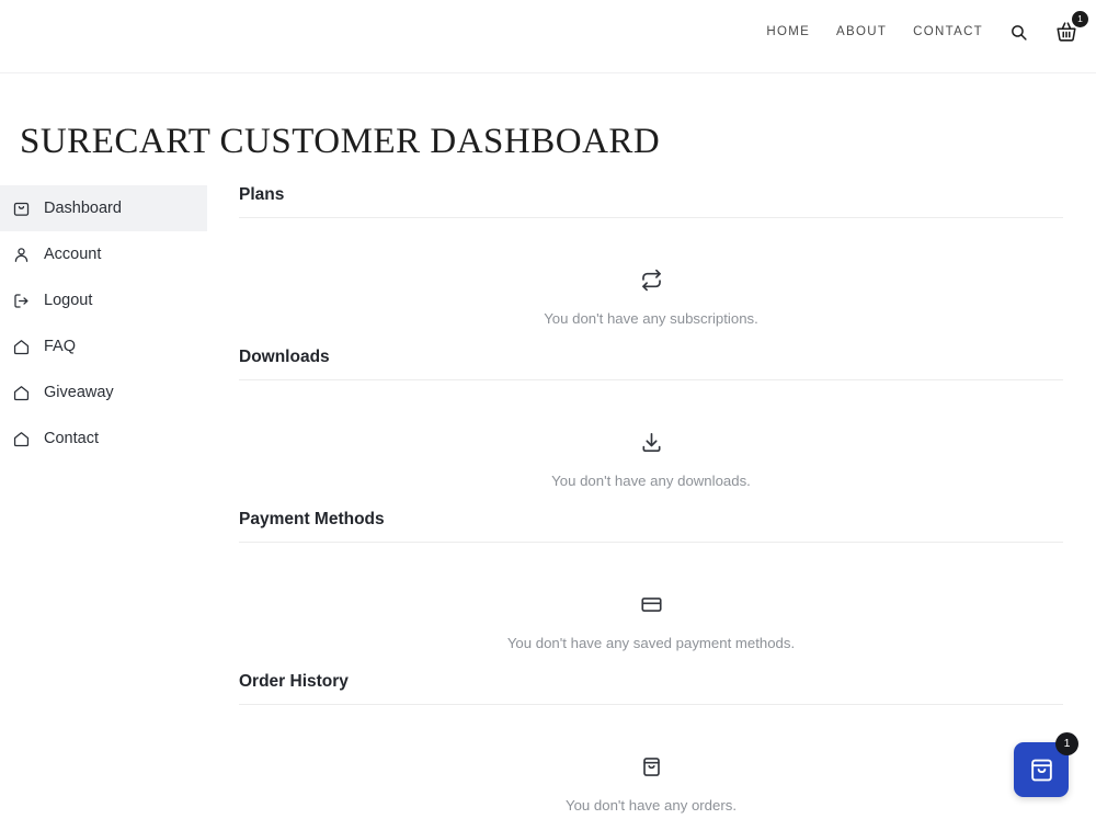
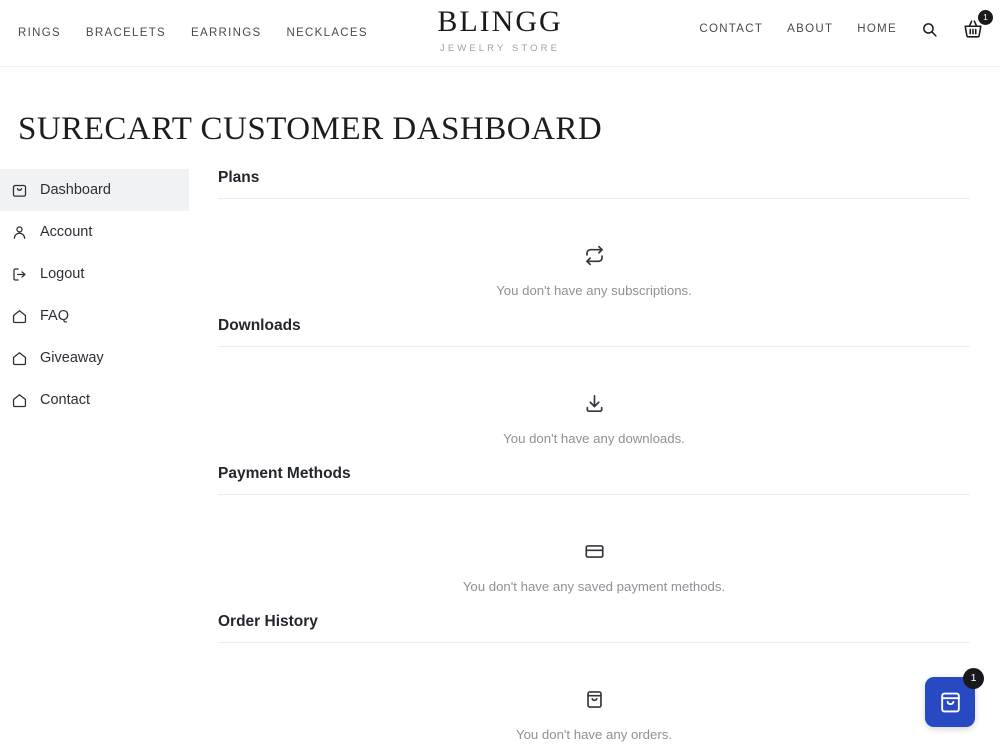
+ RINGS
+ BRACELETS
+ EARRINGS
+ NECKLACES
+ BLINGG
+ JEWELRY STORE
- HOME
+ CONTACT
  ABOUT
- CONTACT
+ HOME
  1
  SURECART CUSTOMER DASHBOARD
  Dashboard
  Account
  Logout
  FAQ
  Giveaway
  Contact
  Plans
  You don't have any subscriptions.
  Downloads
  You don't have any downloads.
  Payment Methods
  You don't have any saved payment methods.
  Order History
  You don't have any orders.
  1
